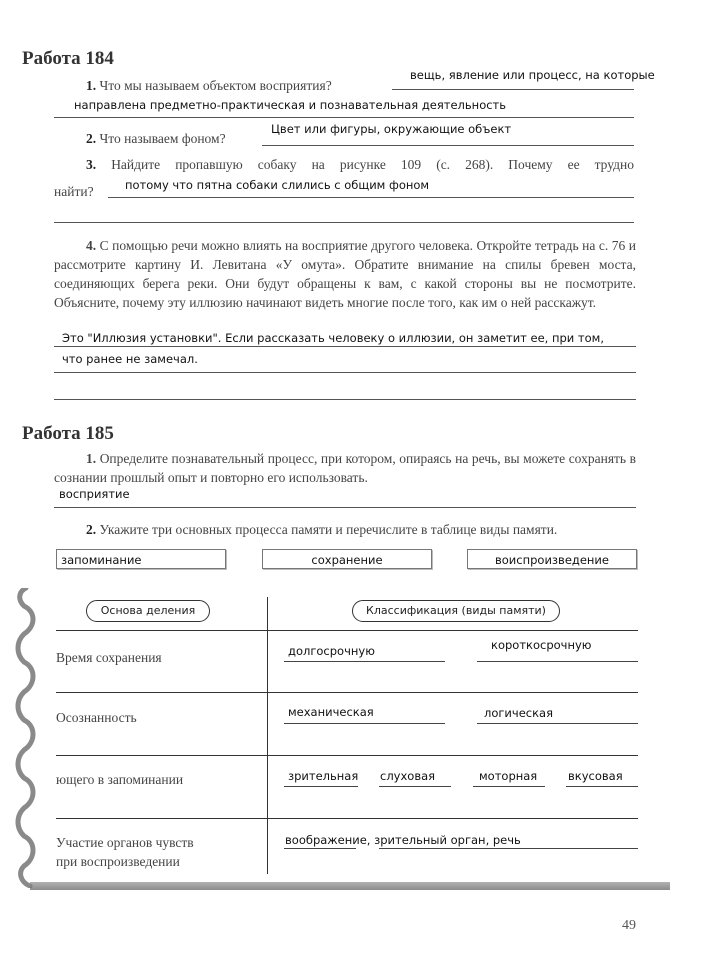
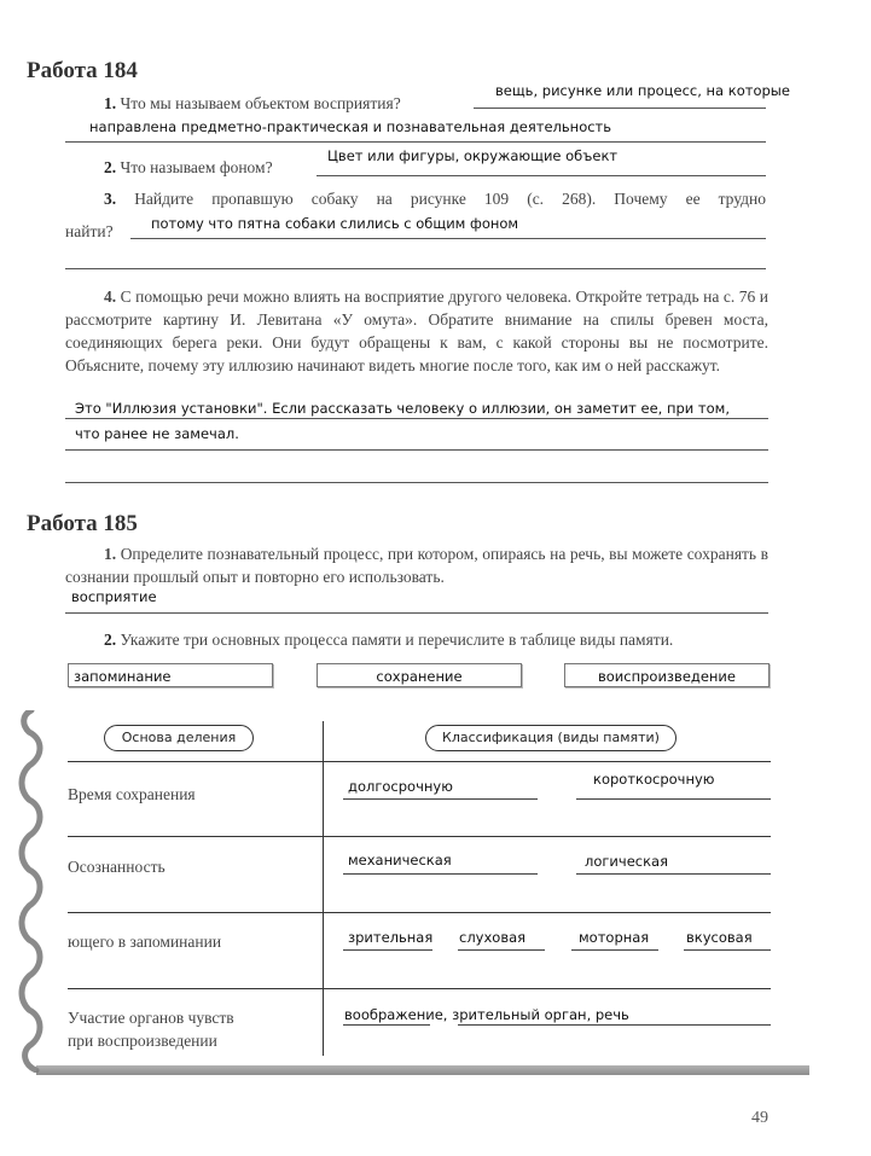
  Работа 184
  1. Что мы называем объектом восприятия?
- вещь, явление или процесс, на которые
+ вещь, рисунке или процесс, на которые
  направлена предметно-практическая и познавательная деятельность
  2. Что называем фоном?
  Цвет или фигуры, окружающие объект
  3. Найдите пропавшую собаку на рисунке 109 (с. 268). Почему ее трудно
  найти?
  потому что пятна собаки слились с общим фоном
  4. С помощью речи можно влиять на восприятие другого человека. Откройте тетрадь на с. 76 и рассмотрите картину И. Левитана «У омута». Обратите внимание на спилы бревен моста, соединяющих берега реки. Они будут обращены к вам, с какой стороны вы не посмотрите. Объясните, почему эту иллюзию начинают видеть многие после того, как им о ней расскажут.
  Это "Иллюзия установки". Если рассказать человеку о иллюзии, он заметит ее, при том,
  что ранее не замечал.
  Работа 185
  1. Определите познавательный процесс, при котором, опираясь на речь, вы можете сохранять в сознании прошлый опыт и повторно его использовать.
  восприятие
  2. Укажите три основных процесса памяти и перечислите в таблице виды памяти.
  запоминание
  сохранение
  воиспроизведение
  Основа деления
  Классификация (виды памяти)
  Время сохранения
  долгосрочную
  короткосрочную
  Осознанность
  механическая
  логическая
  ющего в запоминании
  зрительная
  слуховая
  моторная
  вкусовая
  Участие органов чувств
  при воспроизведении
  воображение, зрительный орган, речь
  49
